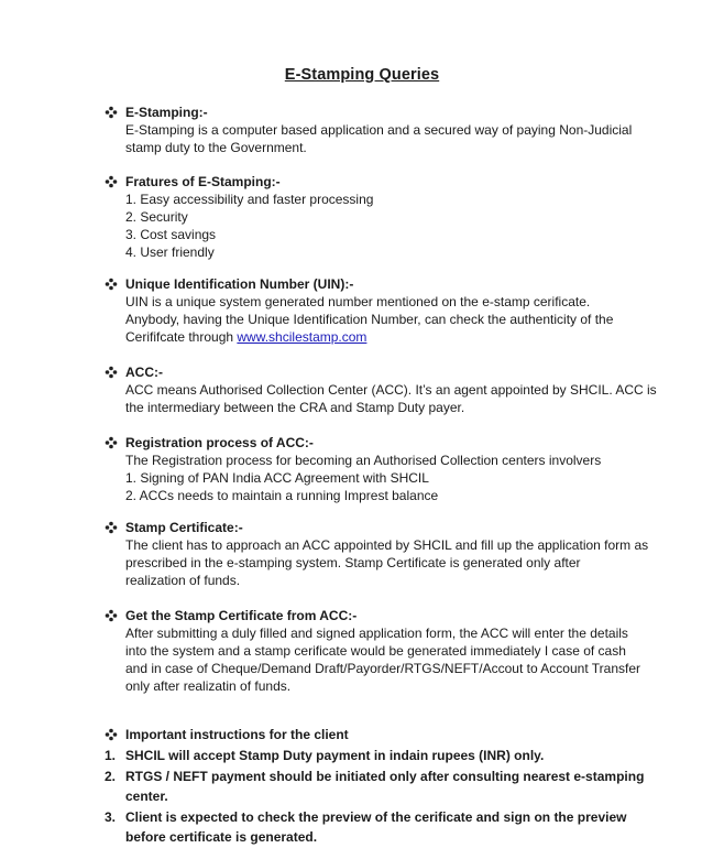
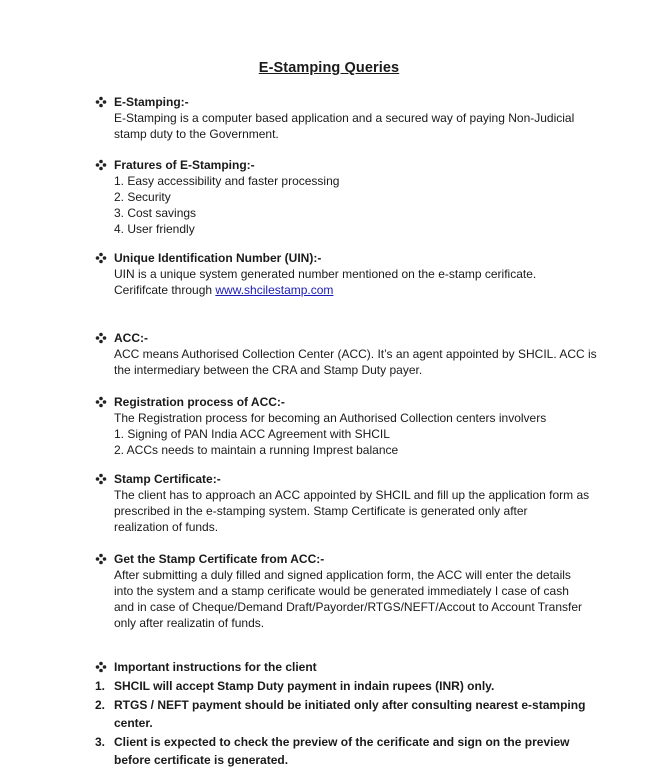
  E-Stamping Queries
  E-Stamping:-
  E-Stamping is a computer based application and a secured way of paying Non-Judicial
  stamp duty to the Government.
  Fratures of E-Stamping:-
  1. Easy accessibility and faster processing
  2. Security
  3. Cost savings
  4. User friendly
  Unique Identification Number (UIN):-
  UIN is a unique system generated number mentioned on the e-stamp cerificate.
- Anybody, having the Unique Identification Number, can check the authenticity of the
  Cerififcate through www.shcilestamp.com
  ACC:-
  ACC means Authorised Collection Center (ACC). It’s an agent appointed by SHCIL. ACC is
  the intermediary between the CRA and Stamp Duty payer.
  Registration process of ACC:-
  The Registration process for becoming an Authorised Collection centers involvers
  1. Signing of PAN India ACC Agreement with SHCIL
  2. ACCs needs to maintain a running Imprest balance
  Stamp Certificate:-
  The client has to approach an ACC appointed by SHCIL and fill up the application form as
  prescribed in the e-stamping system. Stamp Certificate is generated only after
  realization of funds.
  Get the Stamp Certificate from ACC:-
  After submitting a duly filled and signed application form, the ACC will enter the details
  into the system and a stamp cerificate would be generated immediately I case of cash
  and in case of Cheque/Demand Draft/Payorder/RTGS/NEFT/Accout to Account Transfer
  only after realizatin of funds.
  Important instructions for the client
  1.
  SHCIL will accept Stamp Duty payment in indain rupees (INR) only.
  2.
  RTGS / NEFT payment should be initiated only after consulting nearest e-stamping
  center.
  3.
  Client is expected to check the preview of the cerificate and sign on the preview
  before certificate is generated.
